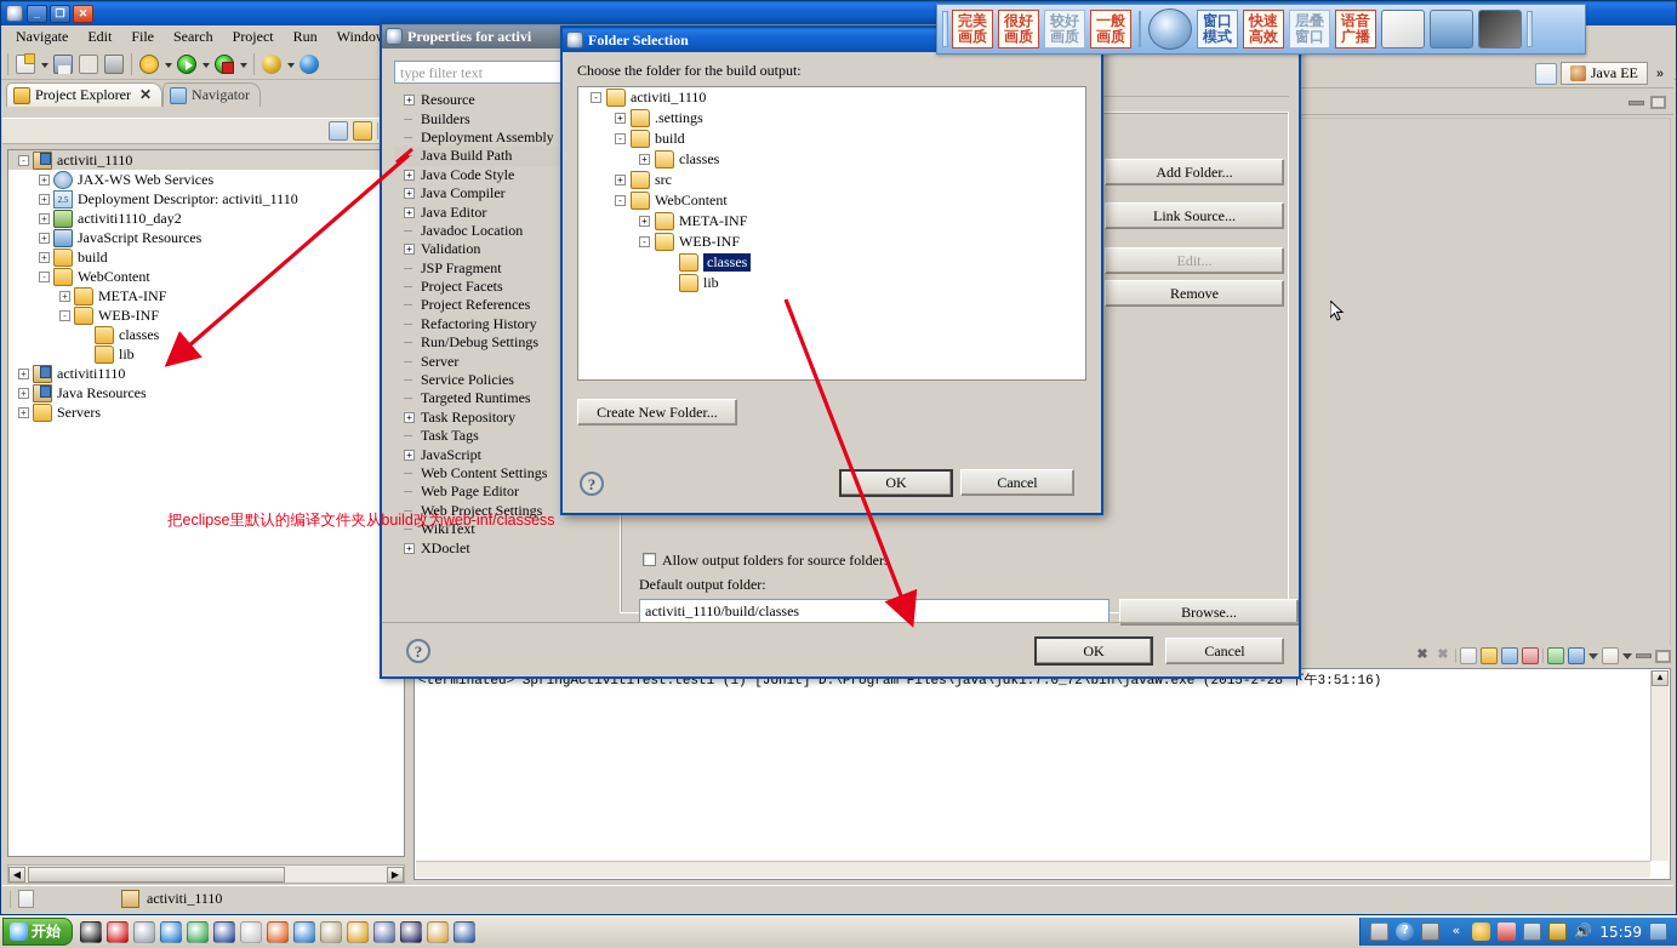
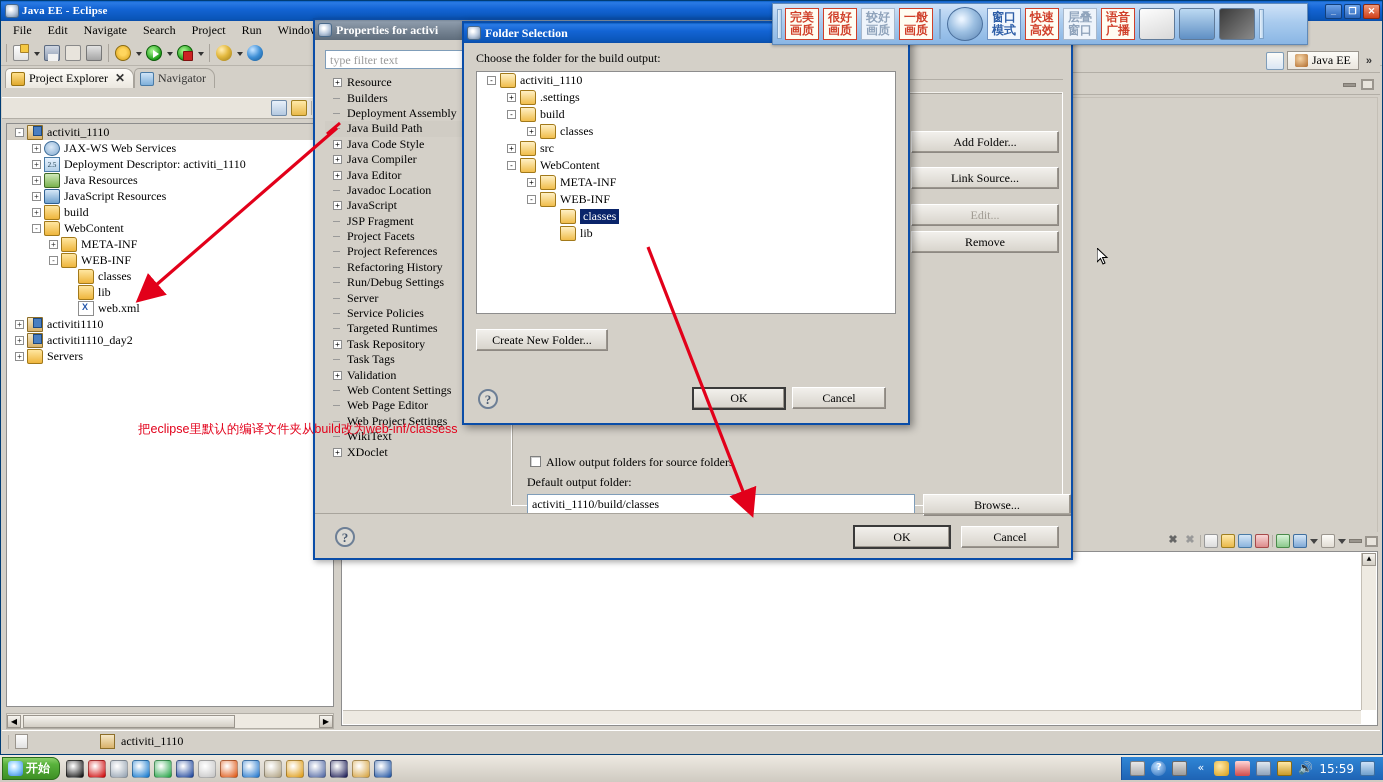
+ Java EE - Eclipse
  _
  ❐
  ✕
- Navigate
+ File
  Edit
- File
+ Navigate
  Search
  Project
  Run
  Windo
  Project Explorer
  ✕
  Navigator
  -
  activiti_1110
  +
  JAX-WS Web Services
  +
  2.5
  Deployment Descriptor: activiti_1110
  +
- activiti1110_day2
+ Java Resources
  +
  JavaScript Resources
  +
  build
  -
  WebContent
  +
  META-INF
  -
  WEB-INF
  classes
  lib
+ web.xml
  +
  activiti1110
  +
- Java Resources
+ activiti1110_day2
  +
  Servers
  ◀
  ▶
  Java EE
  »
  ✖
  ✖
- <terminated> SpringActivitiTest.test1 (1) [JUnit] D:\Program Files\java\jdk1.7.0_72\bin\javaw.exe (2015-2-28 下午3:51:16)
  ▲
  activiti_1110
  Properties for activi
  type filter text
  +
  Resource
  Builders
  Deployment Assembly
  Java Build Path
  +
  Java Code Style
  +
  Java Compiler
  +
  Java Editor
  Javadoc Location
  +
- Validation
+ JavaScript
  JSP Fragment
  Project Facets
  Project References
  Refactoring History
  Run/Debug Settings
  Server
  Service Policies
  Targeted Runtimes
  +
  Task Repository
  Task Tags
  +
- JavaScript
+ Validation
  Web Content Settings
  Web Page Editor
  Web Project Settings
  WikiText
  +
  XDoclet
  Add Folder...
  Link Source...
  Edit...
  Remove
  Allow output folders for source folder
  Default output folder:
  activiti_1110/build/classes
  Browse...
  ?
  OK
  Cancel
  Folder Selection
  Choose the folder for the build output:
  -
  activiti_1110
  +
  .settings
  -
  build
  +
  classes
  +
  src
  -
  WebContent
  +
  META-INF
  -
  WEB-INF
  classes
  lib
  Create New Folder...
  ?
  OK
  Cancel
  完美
  画质
  很好
  画质
  较好
  画质
  一般
  画质
  窗口
  模式
  快速
  高效
  层叠
  窗口
  语音
  广播
  把eclipse里默认的编译文件夹从build改为web-inf/classess
  开始
  ?
  «
  🔊
  15:59
